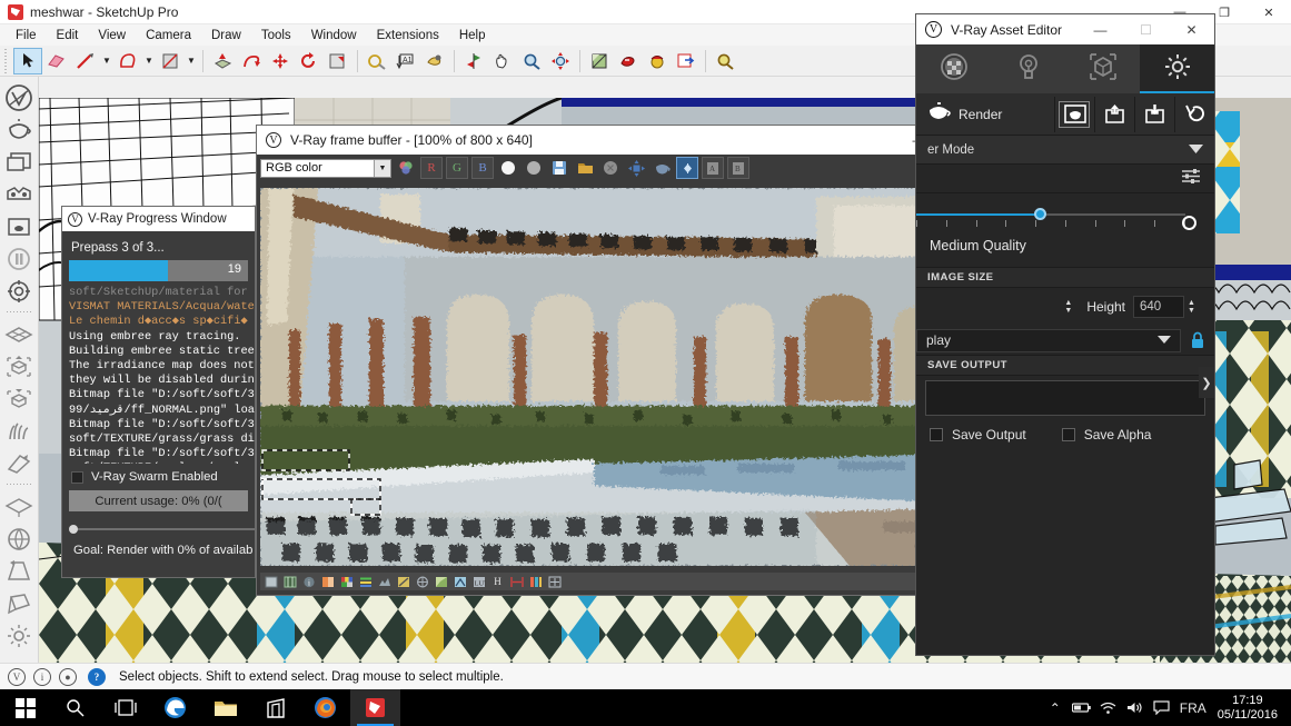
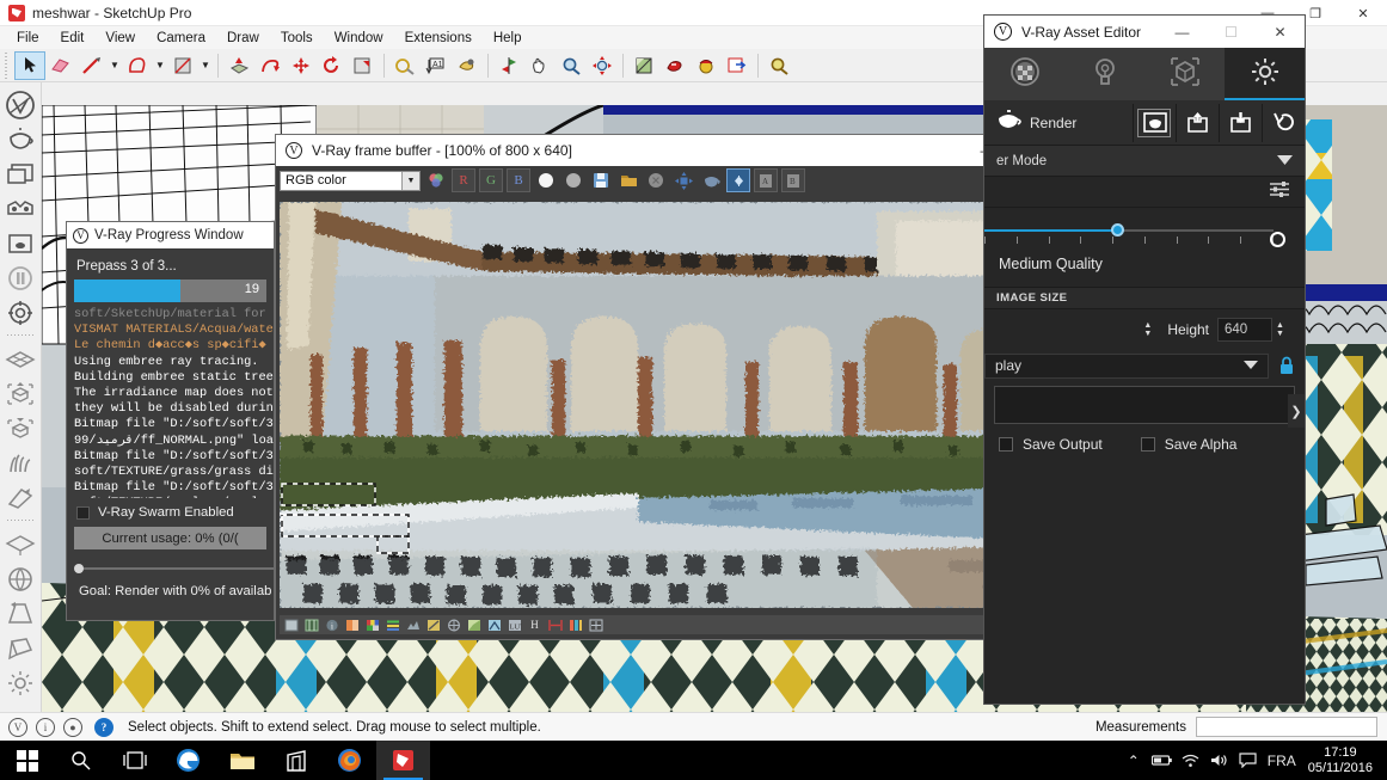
  meshwar - SketchUp Pro
  —
  ❐
  ✕
  File
  Edit
  View
  Camera
  Draw
  Tools
  Window
  Extensions
  Help
  ▼
  ▼
  ▼
  V
  i
  ●
  ?
  Select objects. Shift to extend select. Drag mouse to select multiple.
+ Measurements
  V
  V-Ray Progress Window
  Prepass 3 of 3...
  19
  soft/SketchUp/material for
  VISMAT MATERIALS/Acqua/wate
  Le chemin d◆acc◆s sp◆cifi◆
  Using embree ray tracing.
  Building embree static tree
  The irradiance map does not
  they will be disabled durin
  Bitmap file "D:/soft/soft/3
  99/قرميد/ff_NORMAL.png" loa
  Bitmap file "D:/soft/soft/3
  soft/TEXTURE/grass/grass di
  Bitmap file "D:/soft/soft/3
  V-Ray Swarm Enabled
  Current usage: 0% (0/(
  Goal: Render with 0% of availab
  V
  V-Ray frame buffer - [100% of 800 x 640]
  RGB color
  R
  G
  B
  A
  B
  i
  H
  V
  V-Ray Asset Editor
  —
  ☐
  ✕
  Render
  er Mode
  Medium Quality
  IMAGE SIZE
  Height
  640
  play
- SAVE OUTPUT
  Save Output
  Save Alpha
  ❯
  ⌃
  FRA
  17:19
  05/11/2016
